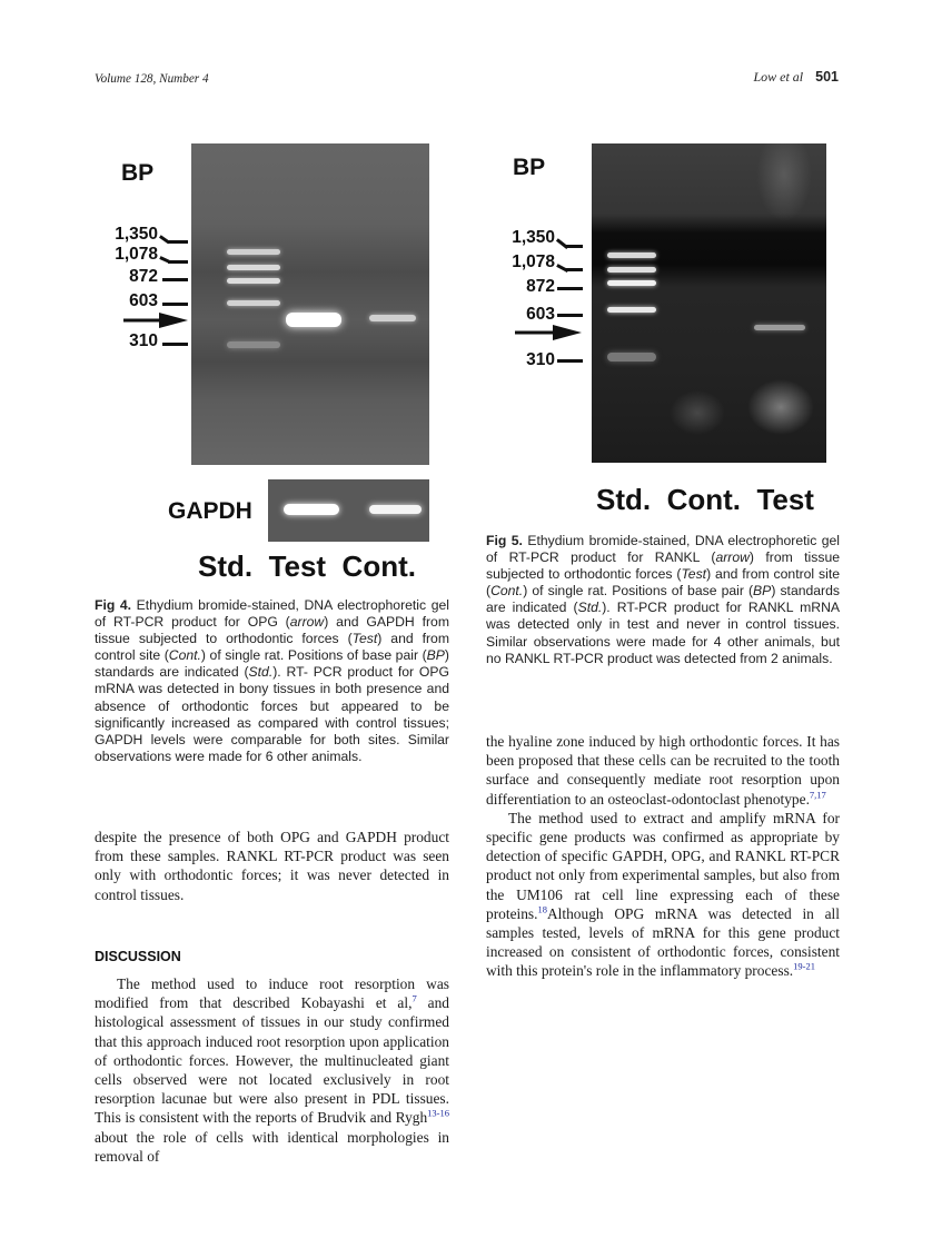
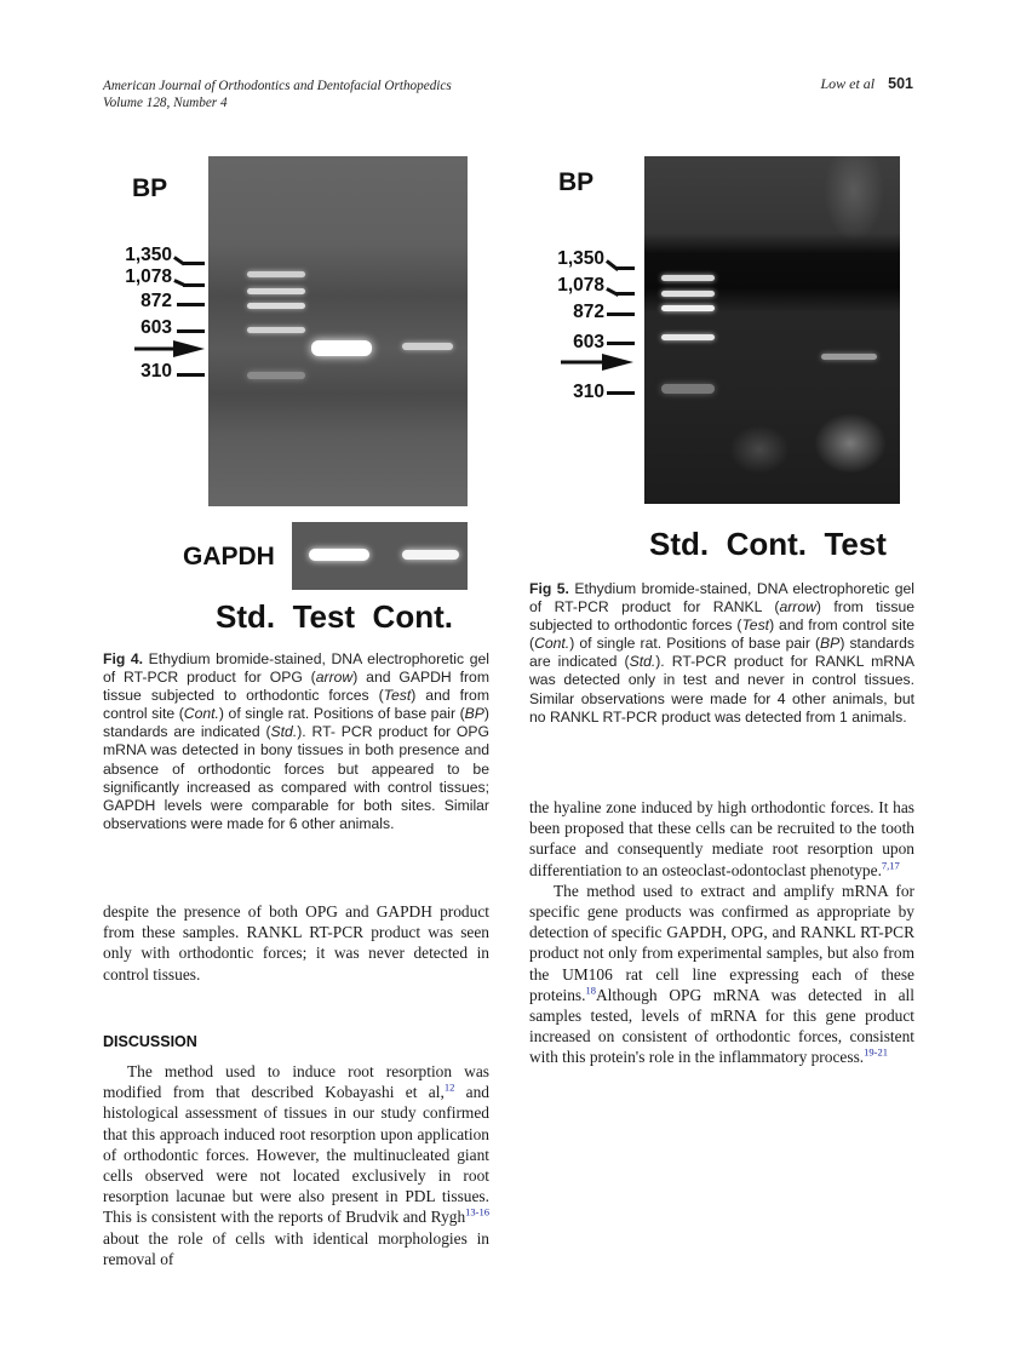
+ American Journal of Orthodontics and Dentofacial Orthopedics
  Volume 128, Number 4
  Low et al 501
  BP
  1,350
  1,078
  872
  603
  310
  GAPDH
  Std. Test Cont.
  Fig 4. Ethydium bromide-stained, DNA electrophoretic gel of RT-PCR product for OPG (arrow) and GAPDH from tissue subjected to orthodontic forces (Test) and from control site (Cont.) of single rat. Positions of base pair (BP) standards are indicated (Std.). RT- PCR product for OPG mRNA was detected in bony tissues in both presence and absence of orthodontic forces but appeared to be significantly increased as compared with control tissues; GAPDH levels were comparable for both sites. Similar observations were made for 6 other animals.
  BP
  1,350
  1,078
  872
  603
  310
  Std. Cont. Test
- Fig 5. Ethydium bromide-stained, DNA electrophoretic gel of RT-PCR product for RANKL (arrow) from tissue subjected to orthodontic forces (Test) and from control site (Cont.) of single rat. Positions of base pair (BP) standards are indicated (Std.). RT-PCR product for RANKL mRNA was detected only in test and never in control tissues. Similar observations were made for 4 other animals, but no RANKL RT-PCR product was detected from 2 animals.
+ Fig 5. Ethydium bromide-stained, DNA electrophoretic gel of RT-PCR product for RANKL (arrow) from tissue subjected to orthodontic forces (Test) and from control site (Cont.) of single rat. Positions of base pair (BP) standards are indicated (Std.). RT-PCR product for RANKL mRNA was detected only in test and never in control tissues. Similar observations were made for 4 other animals, but no RANKL RT-PCR product was detected from 1 animals.
  despite the presence of both OPG and GAPDH product from these samples. RANKL RT-PCR product was seen only with orthodontic forces; it was never detected in control tissues.
  DISCUSSION
- The method used to induce root resorption was modified from that described Kobayashi et al,7 and histological assessment of tissues in our study confirmed that this approach induced root resorption upon application of orthodontic forces. However, the multinucleated giant cells observed were not located exclusively in root resorption lacunae but were also present in PDL tissues. This is consistent with the reports of Brudvik and Rygh13-16 about the role of cells with identical morphologies in removal of
+ The method used to induce root resorption was modified from that described Kobayashi et al,12 and histological assessment of tissues in our study confirmed that this approach induced root resorption upon application of orthodontic forces. However, the multinucleated giant cells observed were not located exclusively in root resorption lacunae but were also present in PDL tissues. This is consistent with the reports of Brudvik and Rygh13-16 about the role of cells with identical morphologies in removal of
  the hyaline zone induced by high orthodontic forces. It has been proposed that these cells can be recruited to the tooth surface and consequently mediate root resorption upon differentiation to an osteoclast-odontoclast phenotype.7,17
  The method used to extract and amplify mRNA for specific gene products was confirmed as appropriate by detection of specific GAPDH, OPG, and RANKL RT-PCR product not only from experimental samples, but also from the UM106 rat cell line expressing each of these proteins.18Although OPG mRNA was detected in all samples tested, levels of mRNA for this gene product increased on consistent of orthodontic forces, consistent with this protein's role in the inflammatory process.19-21
